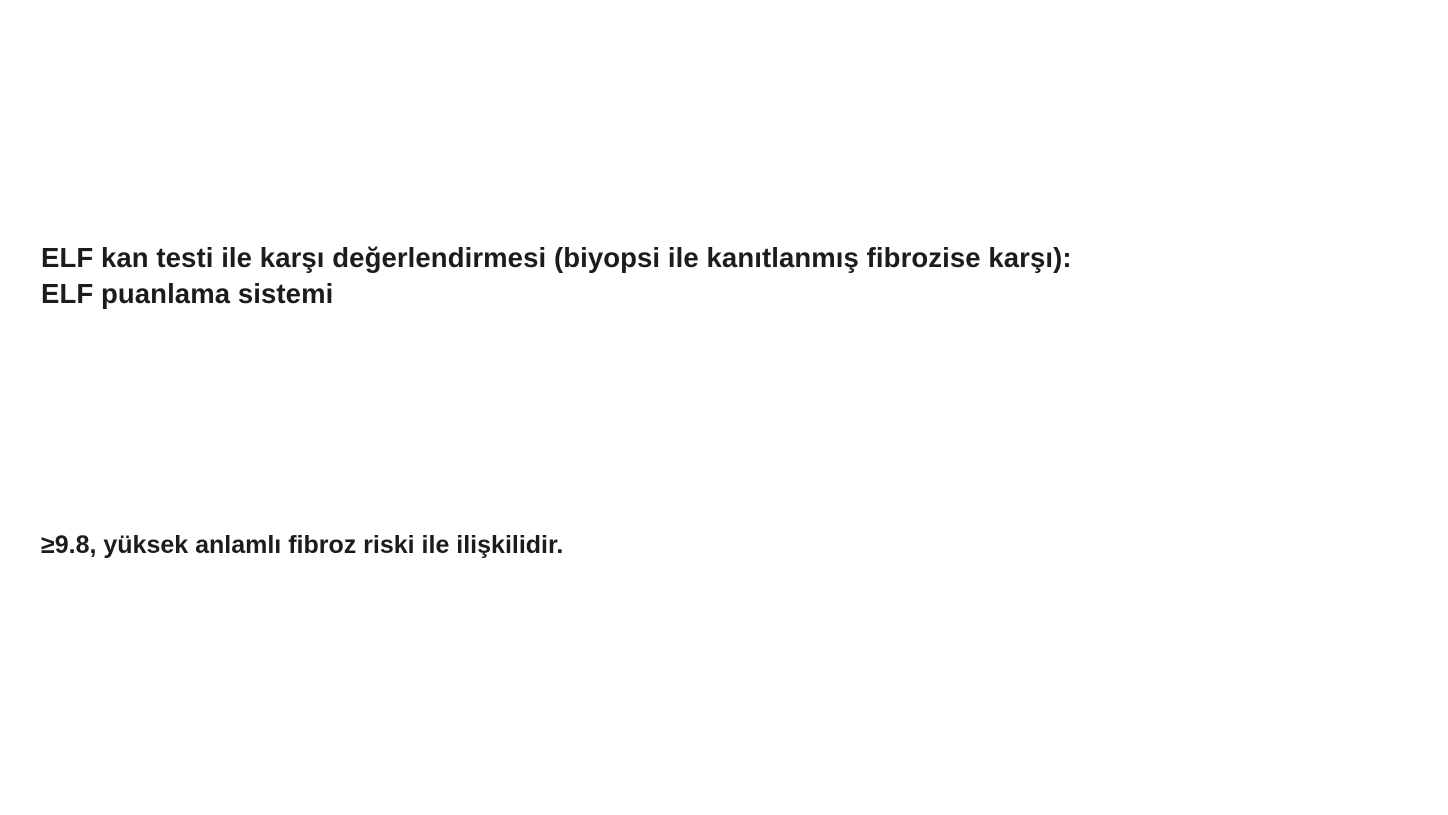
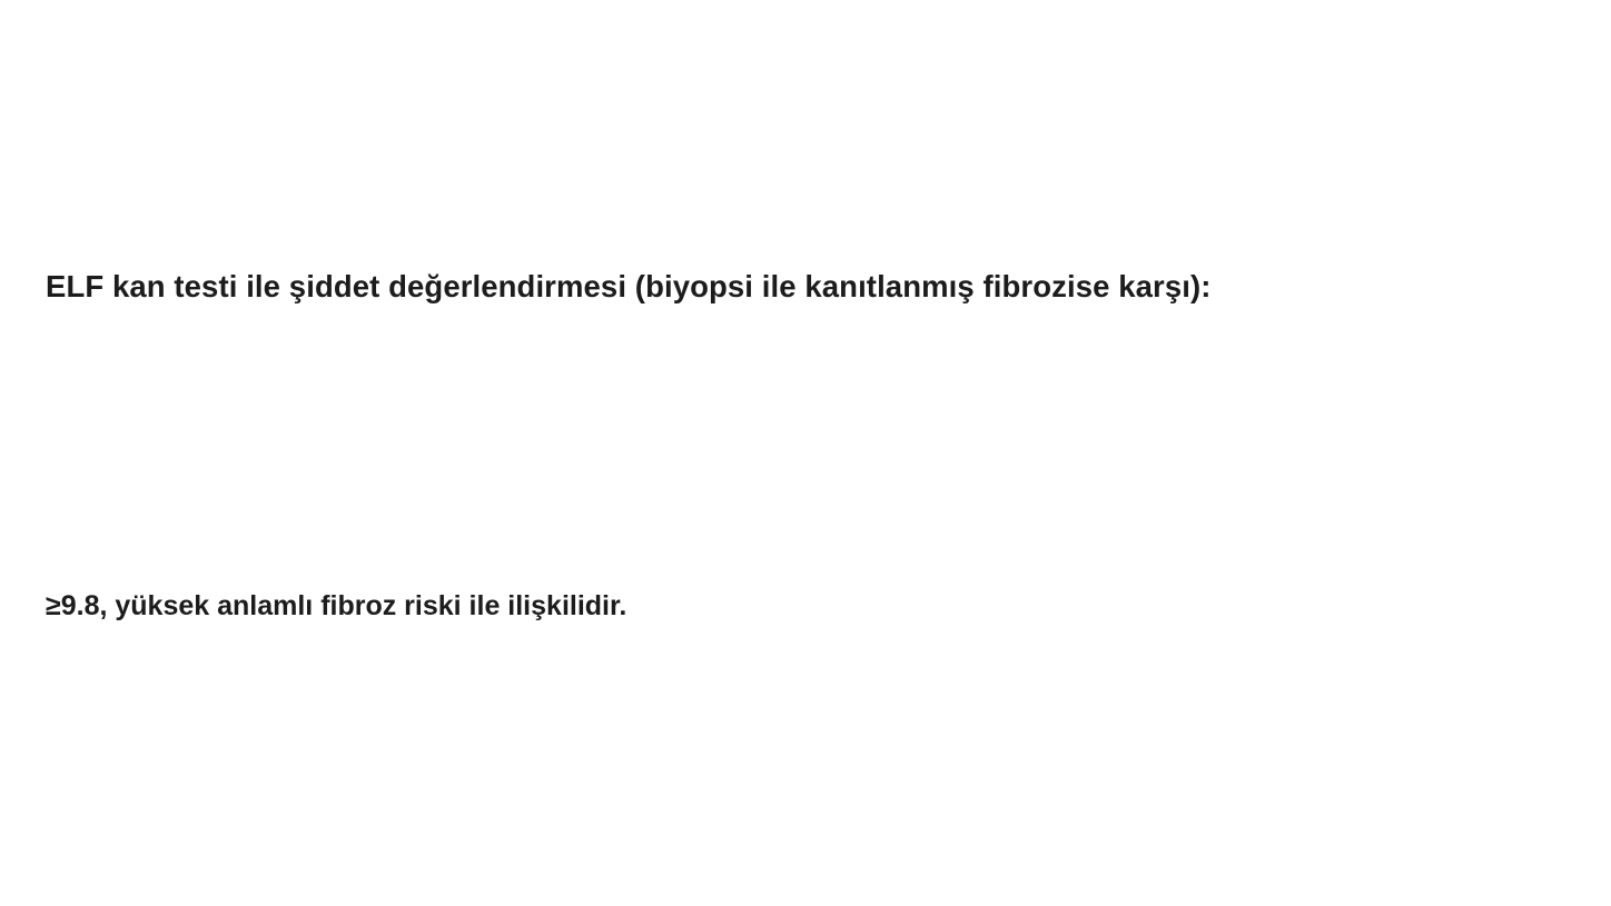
- ELF kan testi ile karşı değerlendirmesi (biyopsi ile kanıtlanmış fibrozise karşı):
+ ELF kan testi ile şiddet değerlendirmesi (biyopsi ile kanıtlanmış fibrozise karşı):
- ELF puanlama sistemi
  ≥9.8, yüksek anlamlı fibroz riski ile ilişkilidir.
